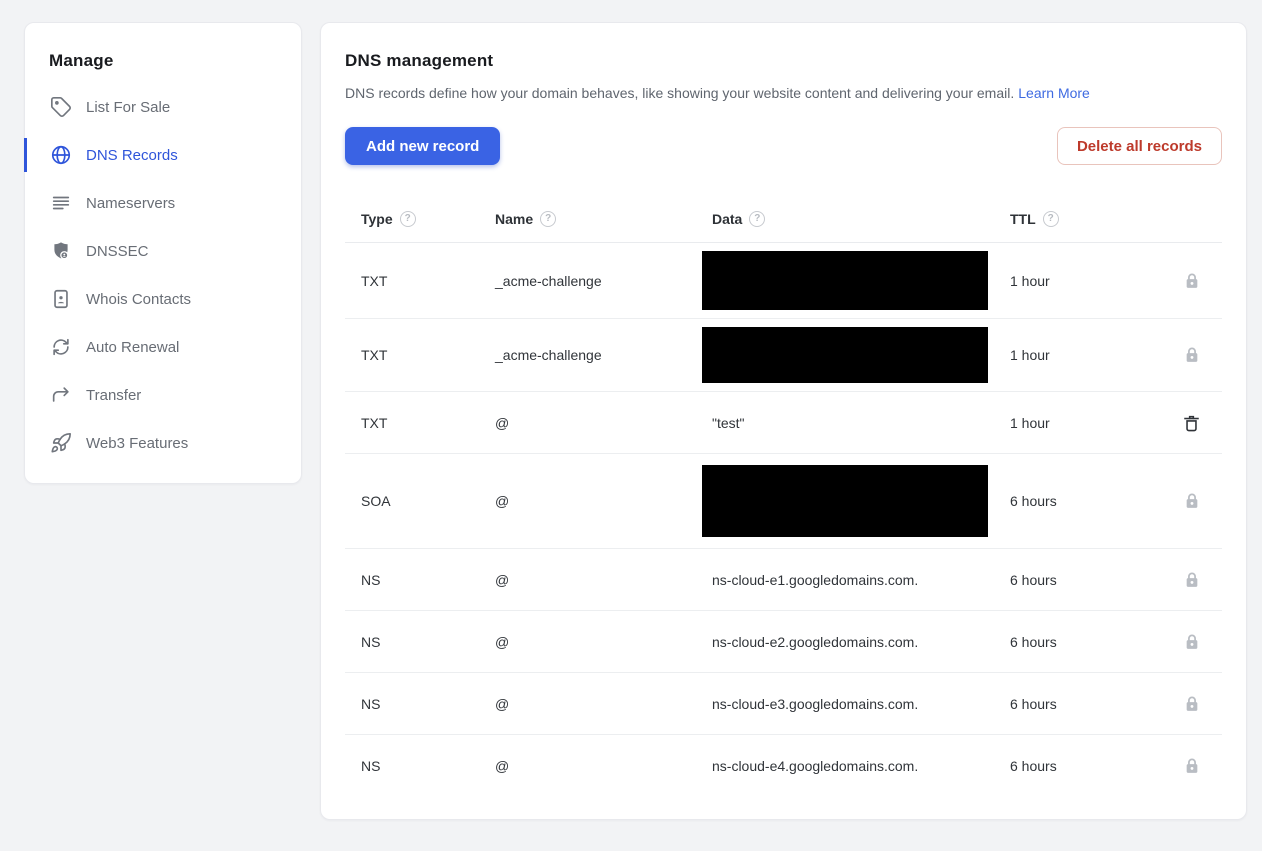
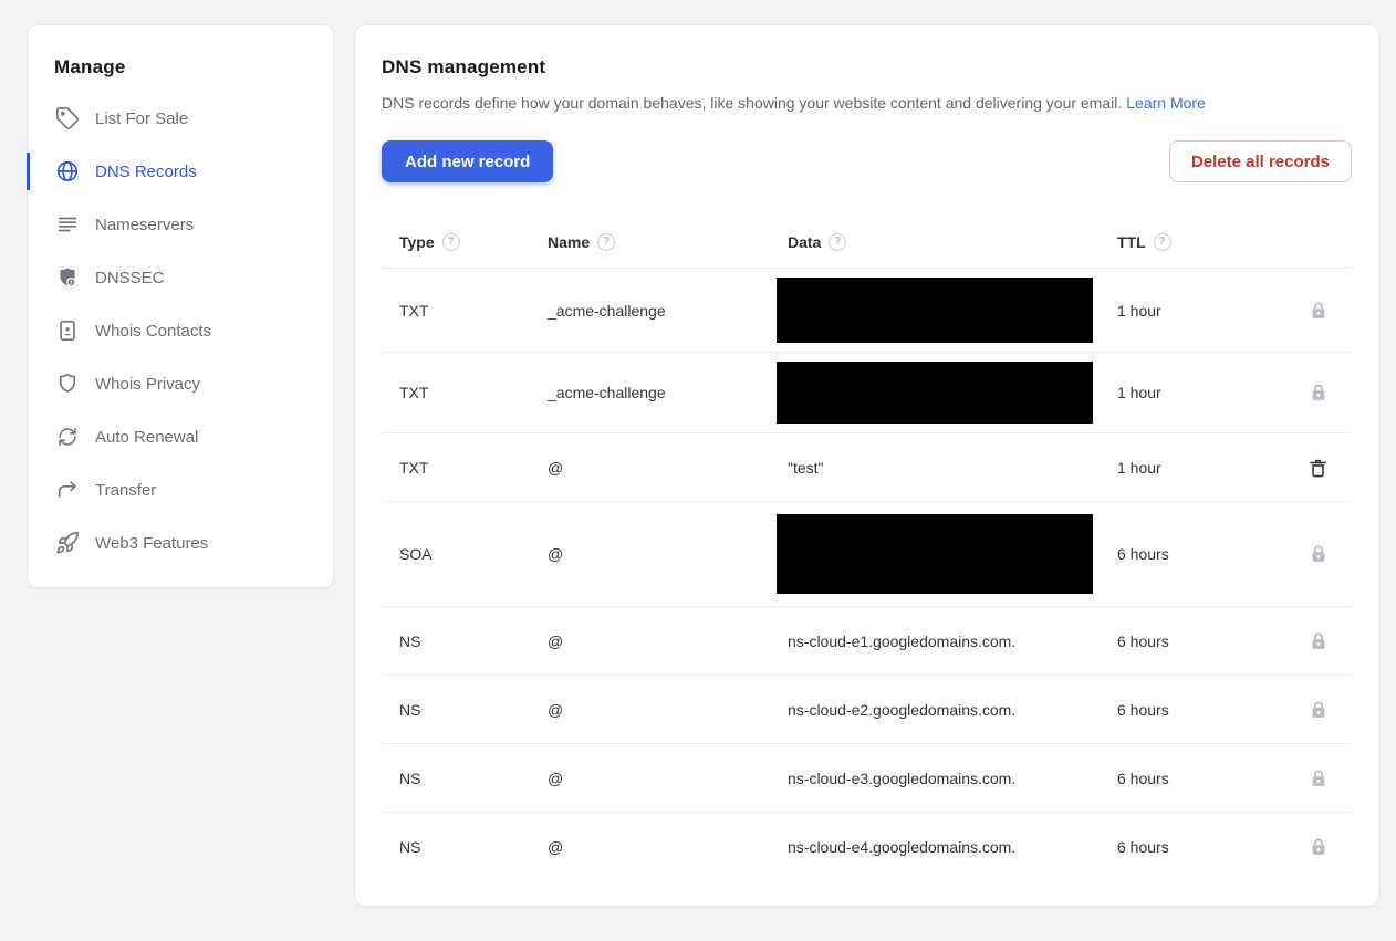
  Manage
  List For Sale
  DNS Records
  Nameservers
  DNSSEC
  Whois Contacts
+ Whois Privacy
  Auto Renewal
  Transfer
  Web3 Features
  DNS management
  DNS records define how your domain behaves, like showing your website content and delivering your email. Learn More
  Add new record
  Delete all records
  Type
  ?
  Name
  ?
  Data
  ?
  TTL
  ?
  TXT
  _acme-challenge
  1 hour
  TXT
  _acme-challenge
  1 hour
  TXT
  @
  "test"
  1 hour
  SOA
  @
  6 hours
  NS
  @
  ns-cloud-e1.googledomains.com.
  6 hours
  NS
  @
  ns-cloud-e2.googledomains.com.
  6 hours
  NS
  @
  ns-cloud-e3.googledomains.com.
  6 hours
  NS
  @
  ns-cloud-e4.googledomains.com.
  6 hours
